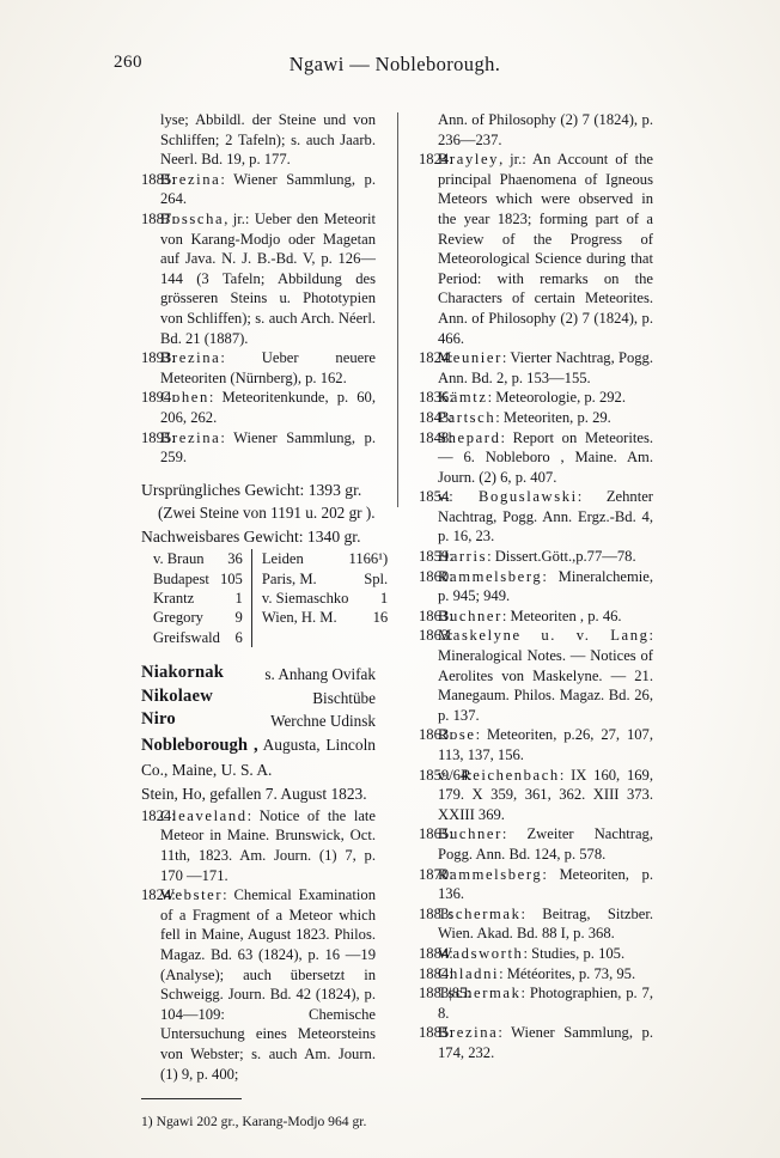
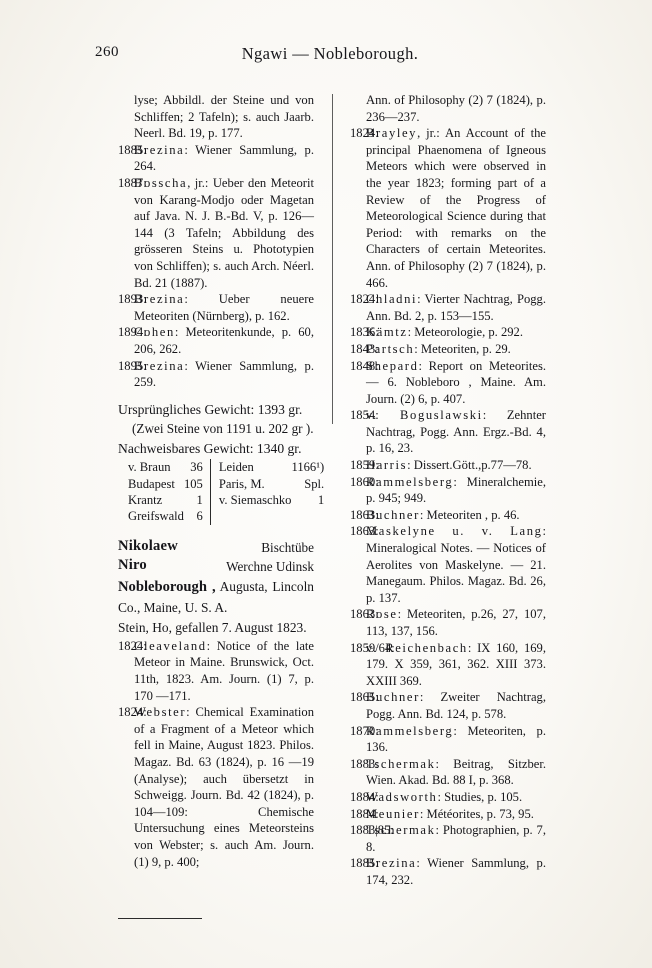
  260
  Ngawi — Nobleborough.
  lyse; Abbildl. der Steine und von Schliffen; 2 Tafeln); s. auch Jaarb. Neerl. Bd. 19, p. 177.
  188Brezina: Wiener Sammlung, p. 264.
  188Bosscha, jr.: Ueber den Meteorit von Karang-Modjo oder Magetan auf Java. N. J. B.-Bd. V, p. 126—144 (3 Tafeln; Abbildung des grösseren Steins u. Phototypien von Schliffen); s. auch Arch. Néerl. Bd. 21 (1887).
  189Brezina: Ueber neuere Meteoriten (Nürnberg), p. 162.
  189Cohen: Meteoritenkunde, p. 60, 206, 262.
  189Brezina: Wiener Sammlung, p. 259.
  Ursprüngliches Gewicht: 1393 gr.
  (Zwei Steine von 1191 u. 202 gr ).
  Nachweisbares Gewicht: 1340 gr.
  v. Braun	36	Leiden	1166¹)
  Budapest	105	Paris, M.	Spl.
  Krantz	1	v. Siemaschko	1
- Gregory	9	Wien, H. M.	16
  Greifswald	6
- Niakornak
- s. Anhang Ovifak
  Nikolaew
  Bischtübe
  Niro
  Werchne Udinsk
  Nobleborough , Augusta, Lincoln Co., Maine, U. S. A.
  Stein, Ho, gefallen 7. August 1823.
  182Cleaveland: Notice of the late Meteor in Maine. Brunswick, Oct. 11th, 1823. Am. Journ. (1) 7, p. 170 —171.
  182Webster: Chemical Examination of a Fragment of a Meteor which fell in Maine, August 1823. Philos. Magaz. Bd. 63 (1824), p. 16 —19 (Analyse); auch übersetzt in Schweigg. Journ. Bd. 42 (1824), p. 104—109: Chemische Untersuchung eines Meteorsteins von Webster; s. auch Am. Journ. (1) 9, p. 400;
  Ann. of Philosophy (2) 7 (1824), p. 236—237.
  182Brayley, jr.: An Account of the principal Phaenomena of Igneous Meteors which were observed in the year 1823; forming part of a Review of the Progress of Meteorological Science during that Period: with remarks on the Characters of certain Meteorites. Ann. of Philosophy (2) 7 (1824), p. 466.
- 182Meunier: Vierter Nachtrag, Pogg. Ann. Bd. 2, p. 153—155.
+ 182Chladni: Vierter Nachtrag, Pogg. Ann. Bd. 2, p. 153—155.
  183Kämtz: Meteorologie, p. 292.
  184Partsch: Meteoriten, p. 29.
  184Shepard: Report on Meteorites. — 6. Nobleboro , Maine. Am. Journ. (2) 6, p. 407.
  185v. Boguslawski: Zehnter Nachtrag, Pogg. Ann. Ergz.-Bd. 4, p. 16, 23.
  185Harris: Dissert.Gött.,p.77—78.
  186Rammelsberg: Mineralchemie, p. 945; 949.
  186Buchner: Meteoriten , p. 46.
  186Maskelyne u. v. Lang: Mineralogical Notes. — Notices of Aerolites von Maskelyne. — 21. Manegaum. Philos. Magaz. Bd. 26, p. 137.
  186Rose: Meteoriten, p.26, 27, 107, 113, 137, 156.
  185v. Reichenbach: IX 160, 169, 179. X 359, 361, 362. XIII 373. XXIII 369.
  186Buchner: Zweiter Nachtrag, Pogg. Ann. Bd. 124, p. 578.
  187Rammelsberg: Meteoriten, p. 136.
  188Tschermak: Beitrag, Sitzber. Wien. Akad. Bd. 88 I, p. 368.
  188Wadsworth: Studies, p. 105.
- 188Chladni: Météorites, p. 73, 95.
+ 188Meunier: Météorites, p. 73, 95.
  188Tschermak: Photographien, p. 7, 8.
  188Brezina: Wiener Sammlung, p. 174, 232.
- 1) Ngawi 202 gr., Karang-Modjo 964 gr.
